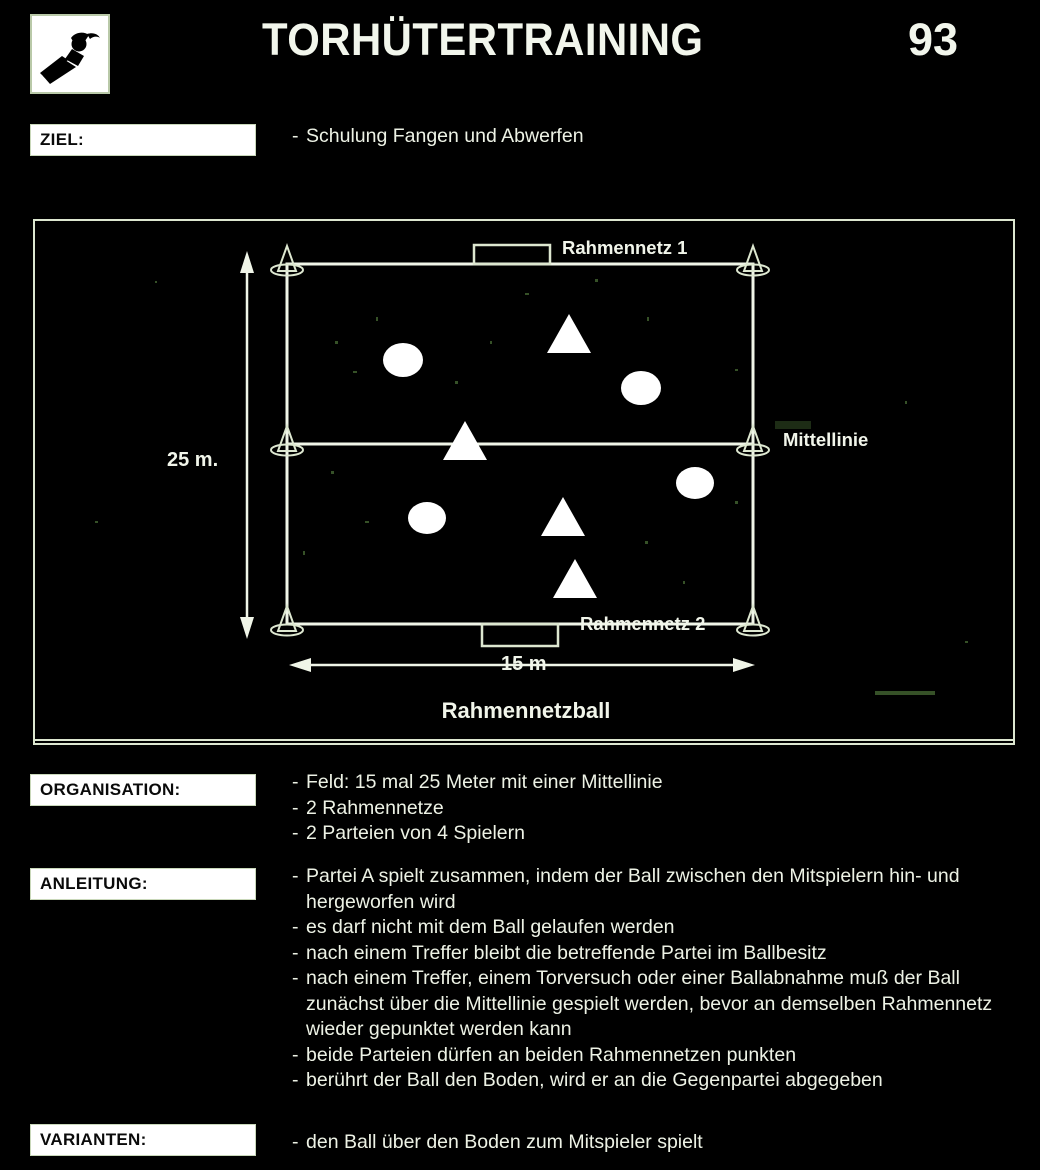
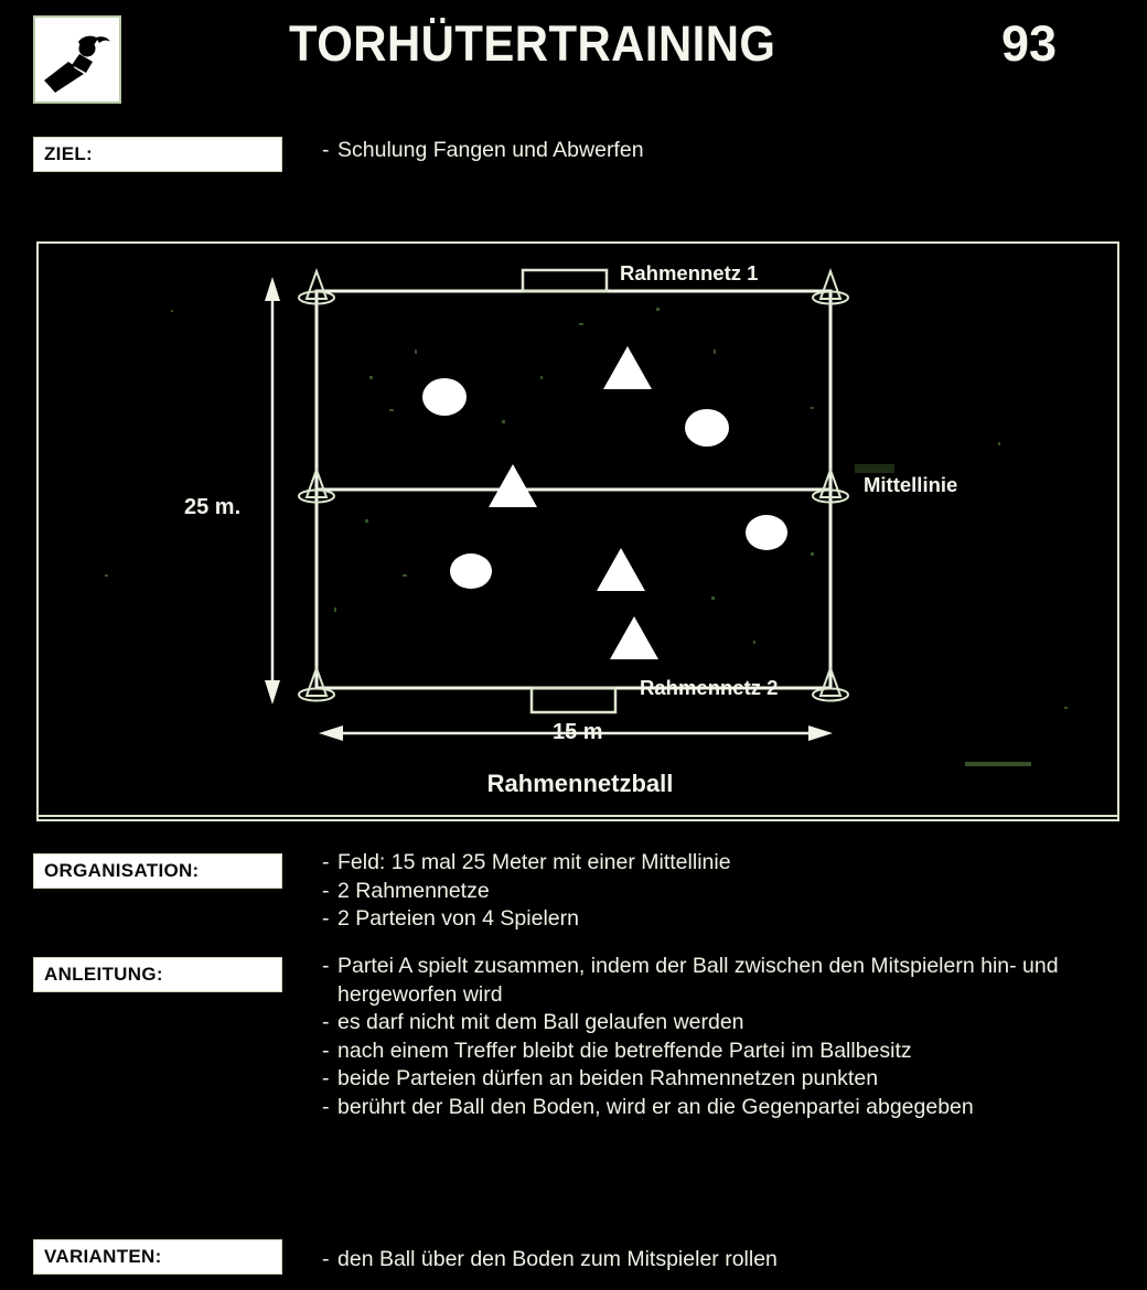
  TORHÜTERTRAINING
  93
  ZIEL:
  Schulung Fangen und Abwerfen
  Rahmennetz 1
  Rahmennetz 2
  Mittellinie
  25 m.
  15 m
  Rahmennetzball
  ORGANISATION:
  Feld: 15 mal 25 Meter mit einer Mittellinie
  2 Rahmennetze
  2 Parteien von 4 Spielern
  ANLEITUNG:
  Partei A spielt zusammen, indem der Ball zwischen den Mitspielern hin- und hergeworfen wird
  es darf nicht mit dem Ball gelaufen werden
  nach einem Treffer bleibt die betreffende Partei im Ballbesitz
- nach einem Treffer, einem Torversuch oder einer Ballabnahme muß der Ball zunächst über die Mittellinie gespielt werden, bevor an demselben Rahmennetz wieder gepunktet werden kann
  beide Parteien dürfen an beiden Rahmennetzen punkten
  berührt der Ball den Boden, wird er an die Gegenpartei abgegeben
  VARIANTEN:
- den Ball über den Boden zum Mitspieler spielt
+ den Ball über den Boden zum Mitspieler rollen
